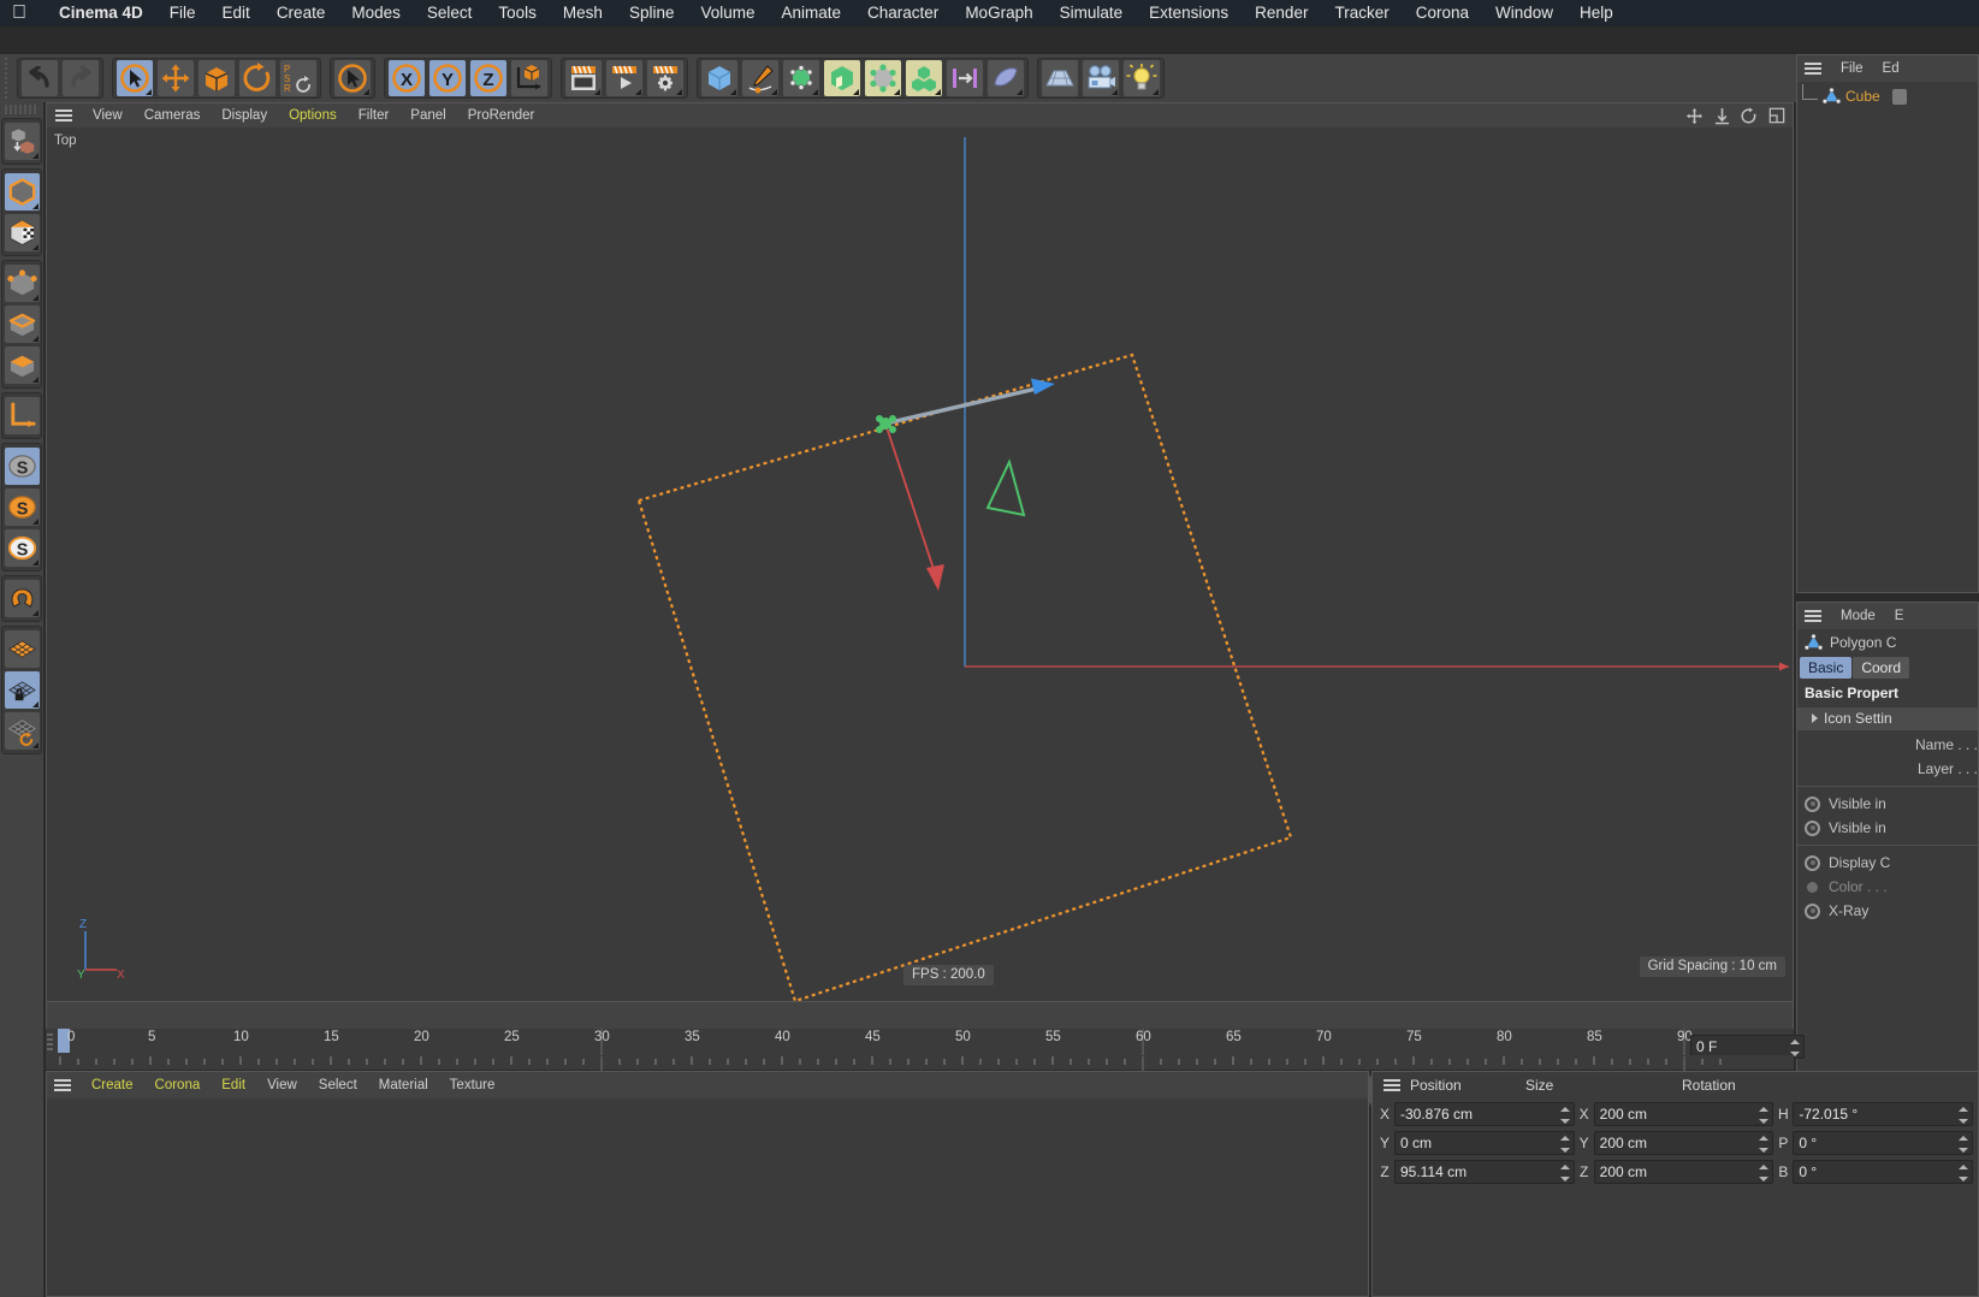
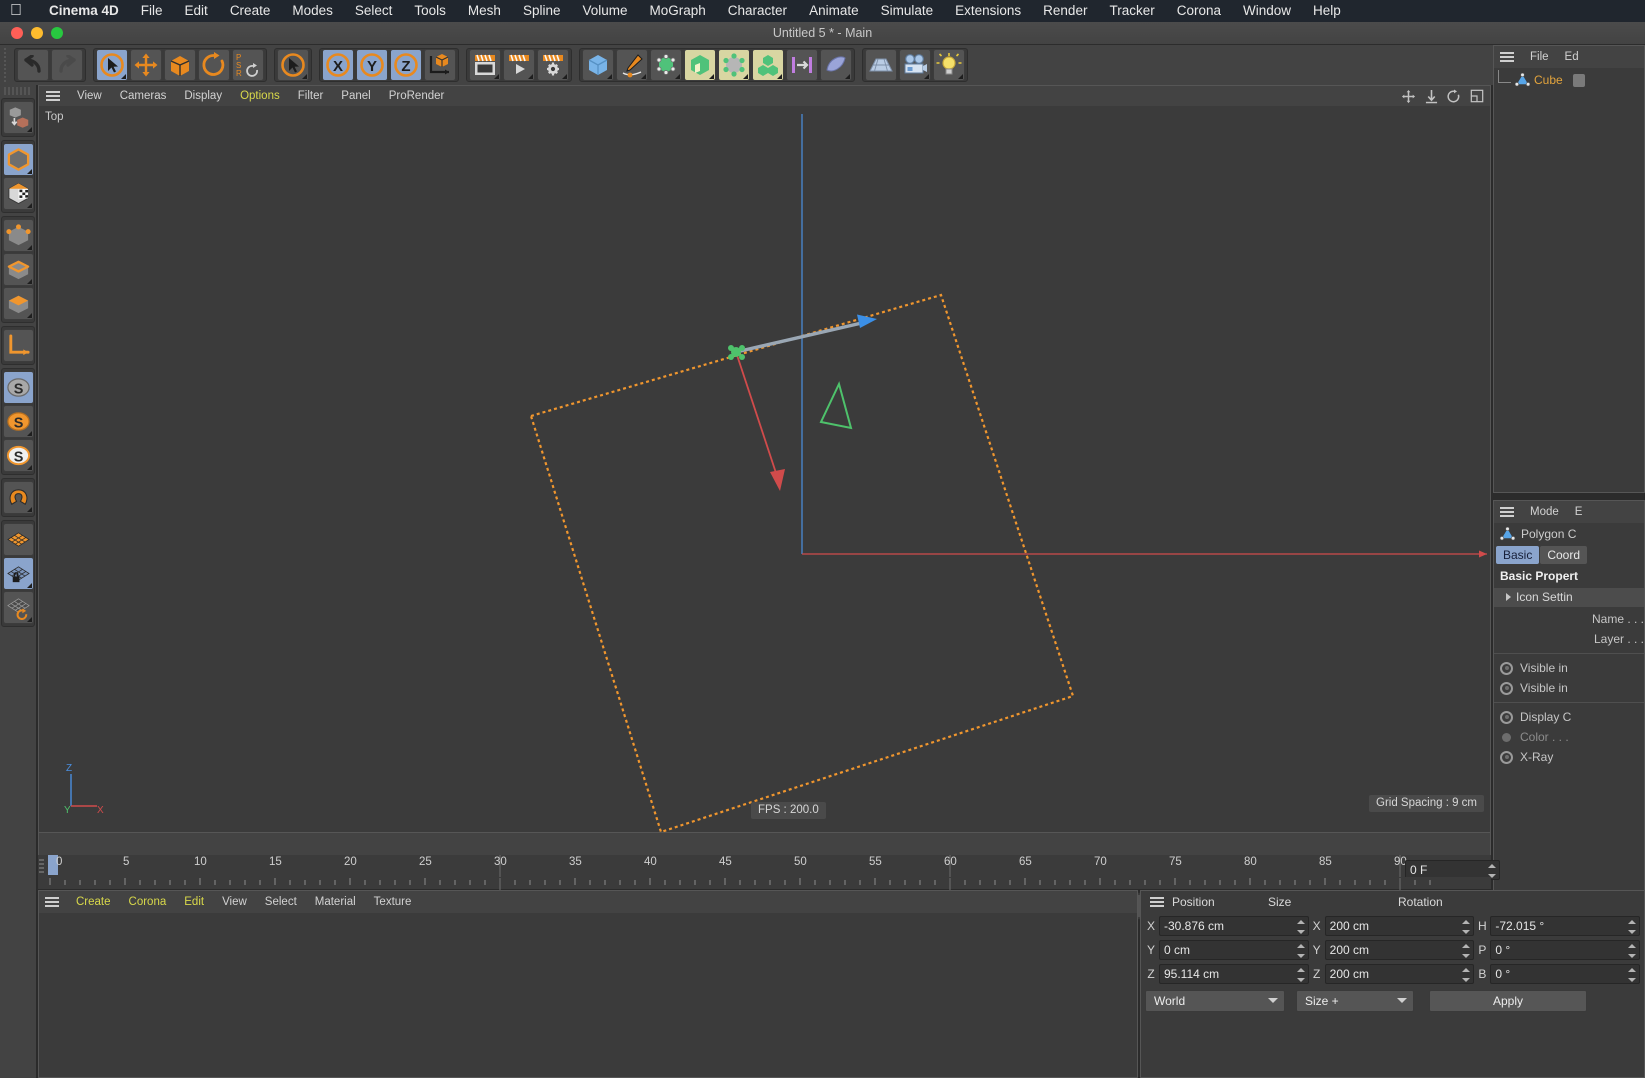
  
  Cinema 4D
  File
  Edit
  Create
  Modes
  Select
  Tools
  Mesh
  Spline
  Volume
- Animate
+ MoGraph
  Character
- MoGraph
+ Animate
  Simulate
  Extensions
  Render
  Tracker
  Corona
  Window
  Help
+ Untitled 5 * - Main
  P
  S
  R
  X
  Y
  Z
  S
  S
  S
  View
  Cameras
  Display
  Options
  Filter
  Panel
  ProRender
  Top
  Z
  Y
  X
  FPS : 200.0
- Grid Spacing : 10 cm
+ Grid Spacing : 9 cm
  File
  Ed
  Cube
  Mode
  E
  Polygon C
  Basic
  Coord
  Basic Propert
  Icon Settin
  Name . . .
  Layer . . .
  Visible in
  Visible in
  Display C
  Color . . .
  X-Ray
  0
  5
  10
  15
  20
  25
  30
  35
  40
  45
  50
  55
  60
  65
  70
  75
  80
  85
  90
  0 F
  Create
  Corona
  Edit
  View
  Select
  Material
  Texture
  Position
  Size
  Rotation
  X
  -30.876 cm
  X
  200 cm
  H
  -72.015 °
  Y
  0 cm
  Y
  200 cm
  P
  0 °
  Z
  95.114 cm
  Z
  200 cm
  B
  0 °
+ World
+ Size +
+ Apply
